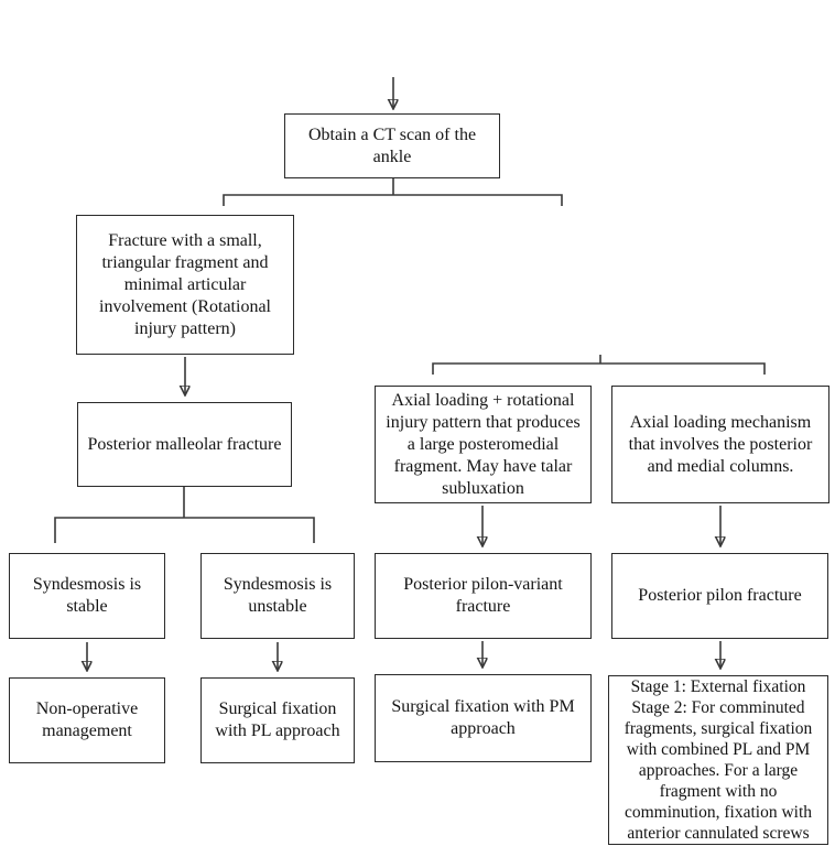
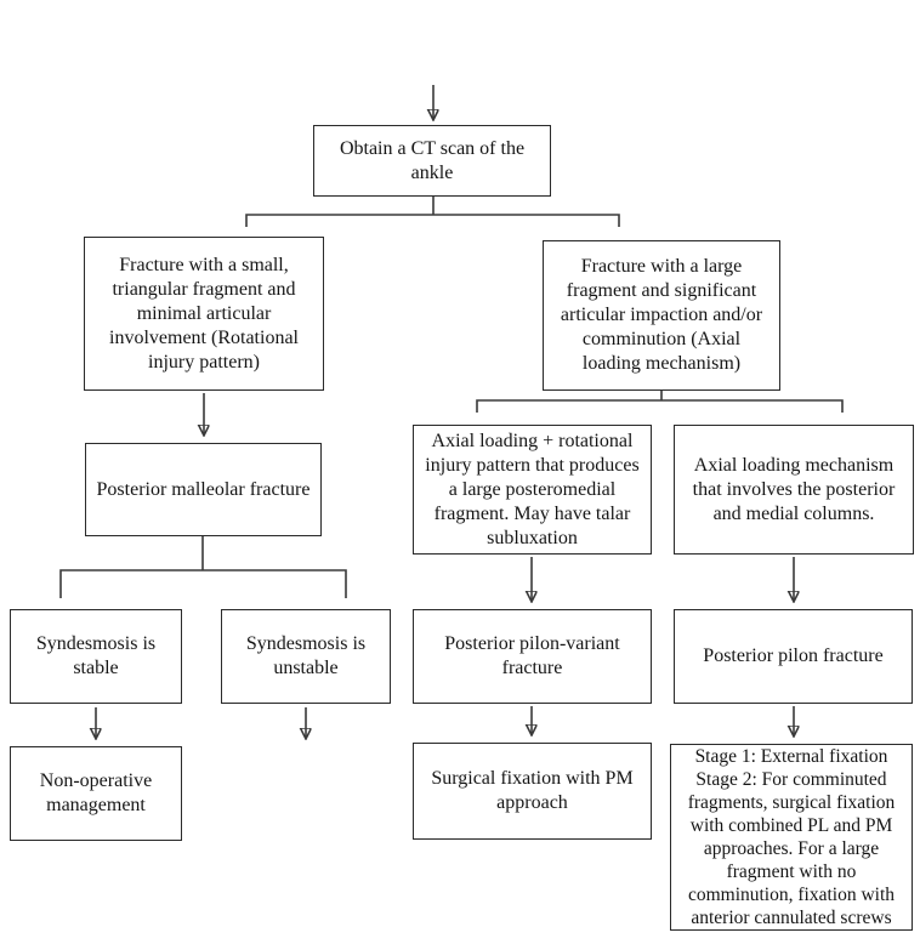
  Obtain a CT scan of the
  ankle
  Fracture with a small,
  triangular fragment and
  minimal articular
  involvement (Rotational
  injury pattern)
+ Fracture with a large
+ fragment and significant
+ articular impaction and/or
+ comminution (Axial
+ loading mechanism)
  Posterior malleolar fracture
  Axial loading + rotational
  injury pattern that produces
  a large posteromedial
  fragment. May have talar
  subluxation
  Axial loading mechanism
  that involves the posterior
  and medial columns.
  Syndesmosis is
  stable
  Syndesmosis is
  unstable
  Posterior pilon-variant
  fracture
  Posterior pilon fracture
  Non-operative
  management
- Surgical fixation
- with PL approach
  Surgical fixation with PM
  approach
  Stage 1: External fixation
  Stage 2: For comminuted
  fragments, surgical fixation
  with combined PL and PM
  approaches. For a large
  fragment with no
  comminution, fixation with
  anterior cannulated screws
